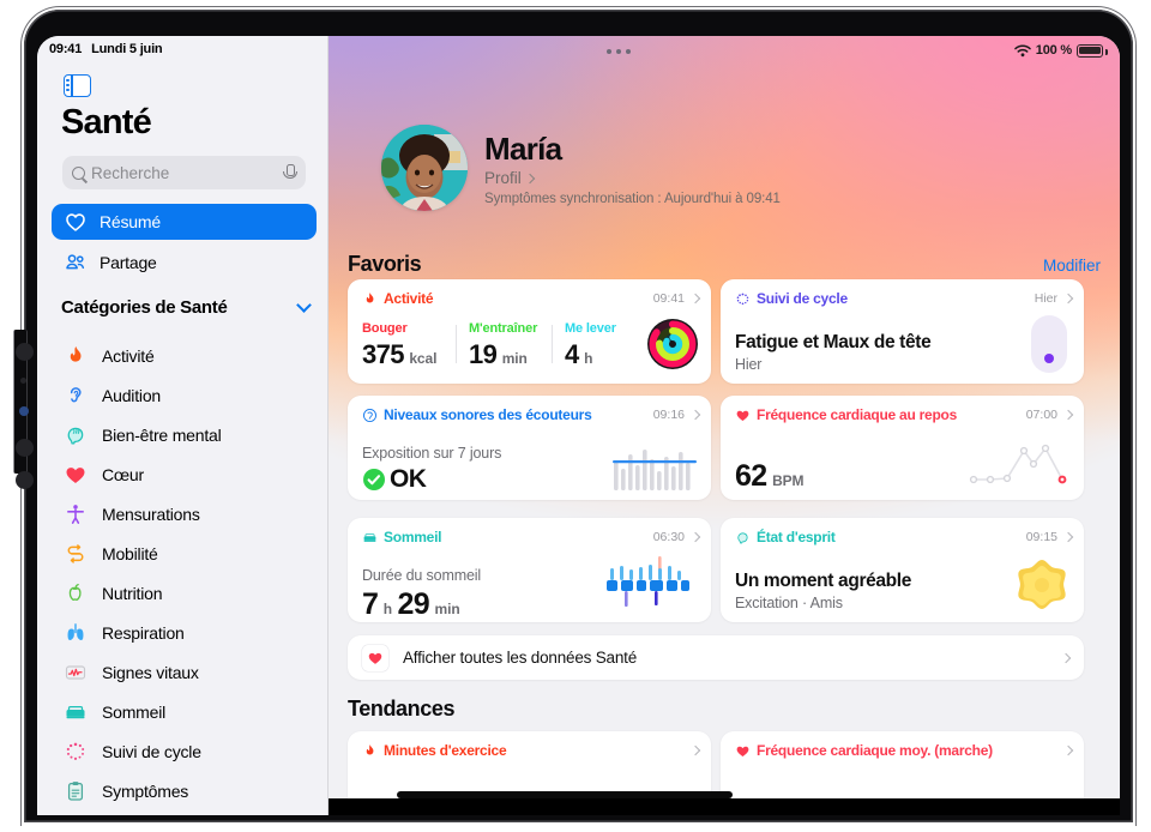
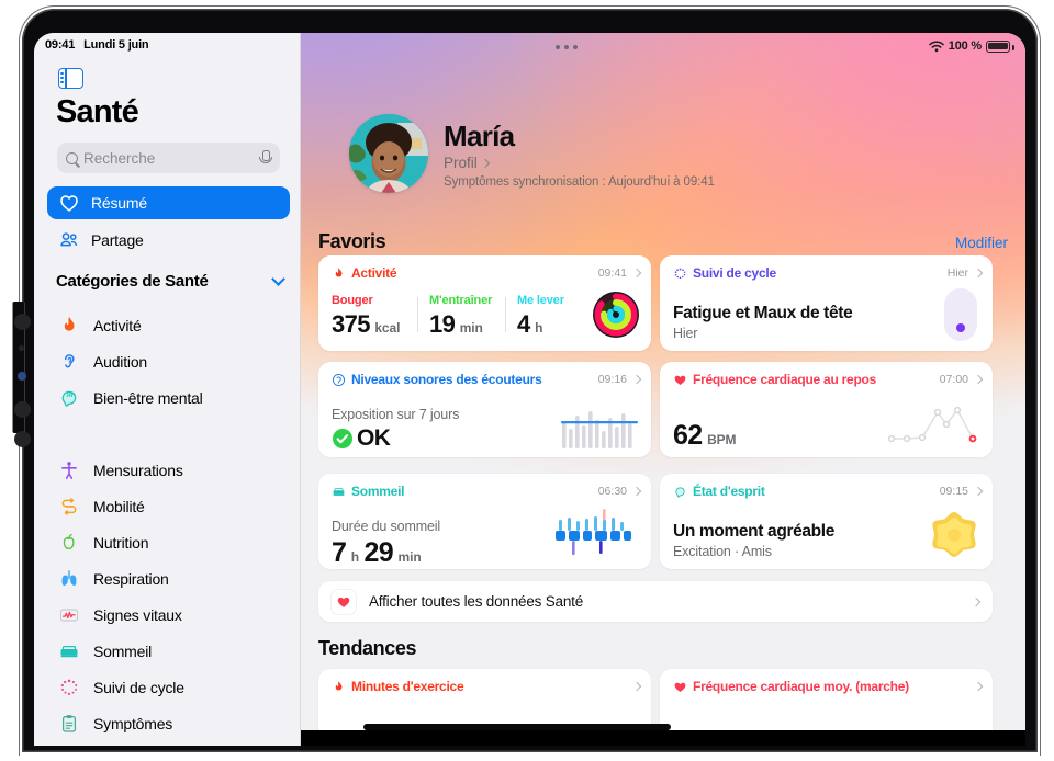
  09:41
  Lundi 5 juin
  Santé
  Recherche
  Résumé
  Partage
  Catégories de Santé
  Activité
  Audition
  Bien-être mental
- Cœur
  Mensurations
  Mobilité
  Nutrition
  Respiration
  Signes vitaux
  Sommeil
  Suivi de cycle
  Symptômes
  100 %
  María
  Profil
  Symptômes synchronisation : Aujourd'hui à 09:41
  Favoris
  Modifier
  Activité
  09:41
  Bouger
  375 kcal
  M'entraîner
  19 min
  Me lever
  4 h
  Suivi de cycle
  Hier
  Fatigue et Maux de tête
  Hier
  Niveaux sonores des écouteurs
  09:16
  Exposition sur 7 jours
  OK
  Fréquence cardiaque au repos
  07:00
  62 BPM
  Sommeil
  06:30
  Durée du sommeil
  7 h 29 min
  État d'esprit
  09:15
  Un moment agréable
  Excitation · Amis
  Afficher toutes les données Santé
  Tendances
  Minutes d'exercice
  Fréquence cardiaque moy. (marche)
